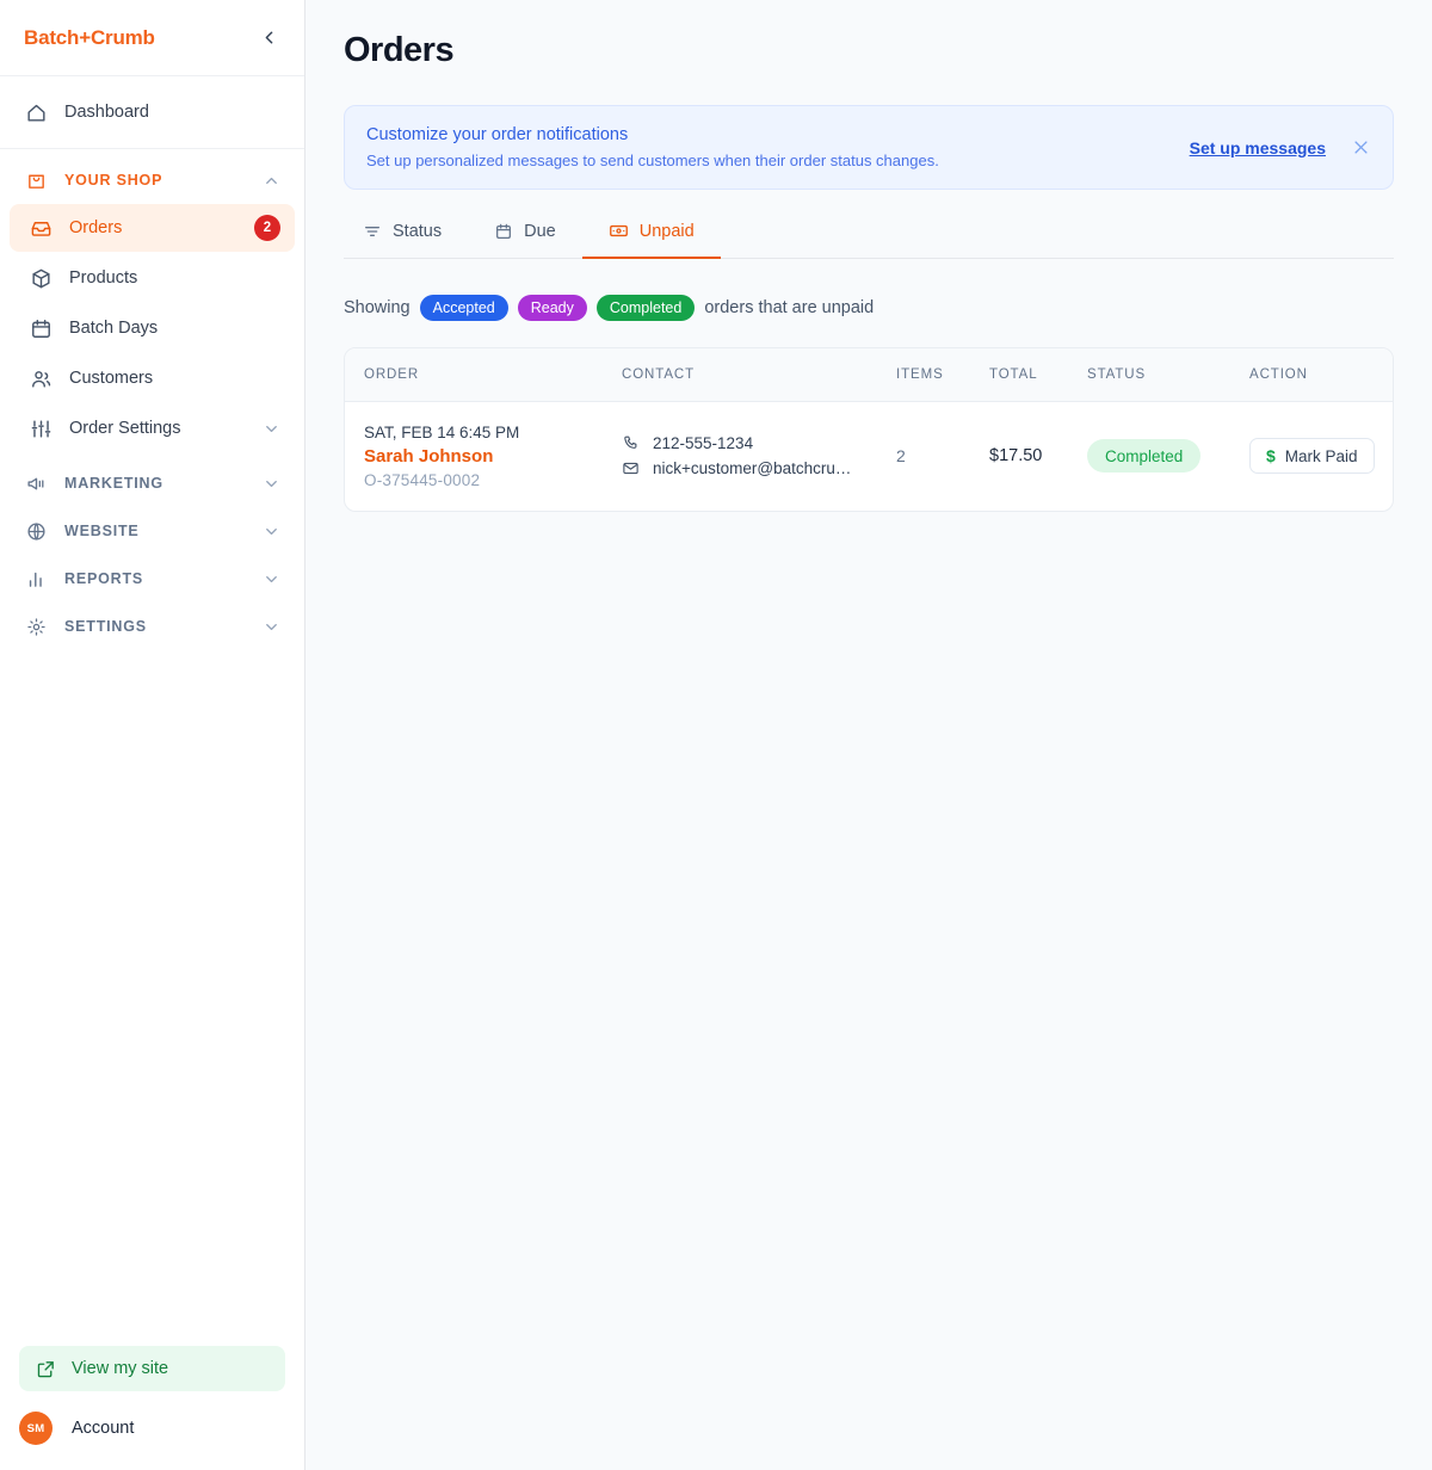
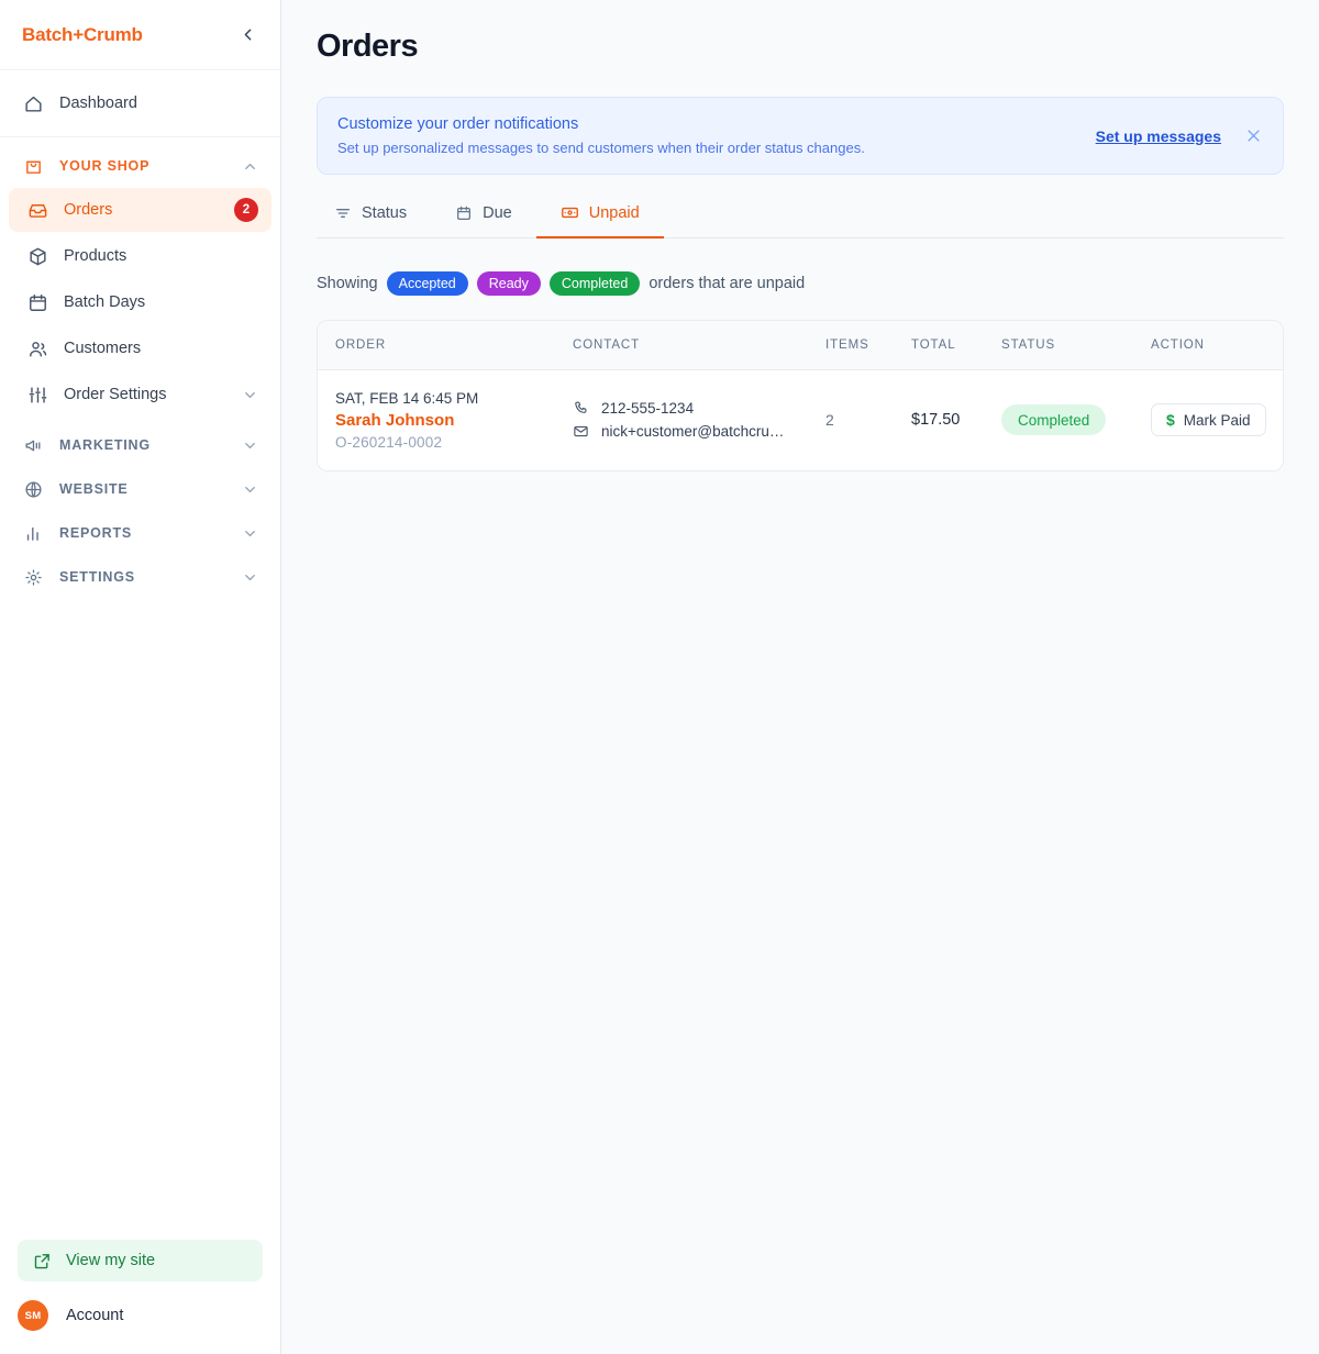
  Batch+Crumb
  Dashboard
  YOUR SHOP
  Orders
  2
  Products
  Batch Days
  Customers
  Order Settings
  MARKETING
  WEBSITE
  REPORTS
  SETTINGS
  View my site
  SM
  Account
  Orders
  Customize your order notifications
  Set up personalized messages to send customers when their order status changes.
  Set up messages
  Status
  Due
  Unpaid
  Showing
  Accepted
  Ready
  Completed
  orders that are unpaid
  ORDER	CONTACT	ITEMS	TOTAL	STATUS	ACTION
- SAT, FEB 14 6:45 PM Sarah Johnson O-375445-0002	212-555-1234 nick+customer@batchcru…	2	$17.50	Completed	$ Mark Paid
+ SAT, FEB 14 6:45 PM Sarah Johnson O-260214-0002	212-555-1234 nick+customer@batchcru…	2	$17.50	Completed	$ Mark Paid
